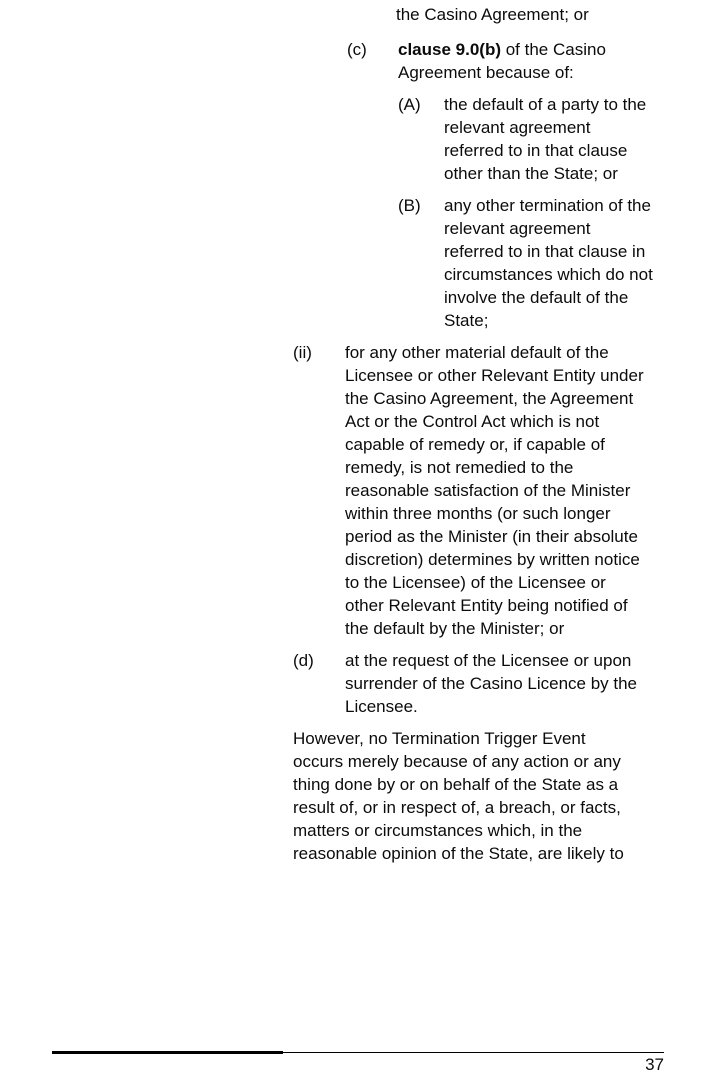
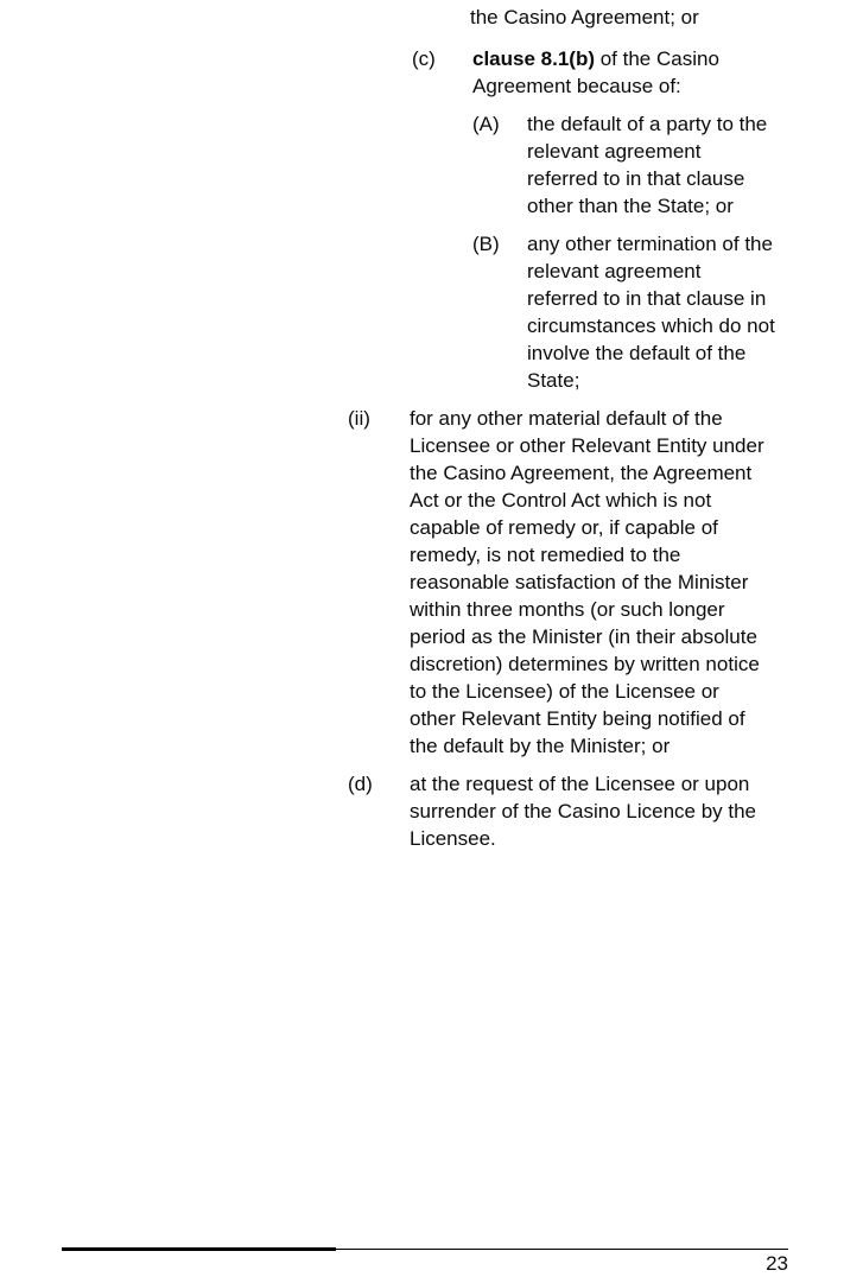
  the Casino Agreement; or
  (c)
- clause 9.0(b) of the Casino
+ clause 8.1(b) of the Casino
  Agreement because of:
  (A)
  the default of a party to the
  relevant agreement
  referred to in that clause
  other than the State; or
  (B)
  any other termination of the
  relevant agreement
  referred to in that clause in
  circumstances which do not
  involve the default of the
  State;
  (ii)
  for any other material default of the
  Licensee or other Relevant Entity under
  the Casino Agreement, the Agreement
  Act or the Control Act which is not
  capable of remedy or, if capable of
  remedy, is not remedied to the
  reasonable satisfaction of the Minister
  within three months (or such longer
  period as the Minister (in their absolute
  discretion) determines by written notice
  to the Licensee) of the Licensee or
  other Relevant Entity being notified of
  the default by the Minister; or
  (d)
  at the request of the Licensee or upon
  surrender of the Casino Licence by the
  Licensee.
- However, no Termination Trigger Event
- occurs merely because of any action or any
- thing done by or on behalf of the State as a
- result of, or in respect of, a breach, or facts,
- matters or circumstances which, in the
- reasonable opinion of the State, are likely to
- 37
+ 23
